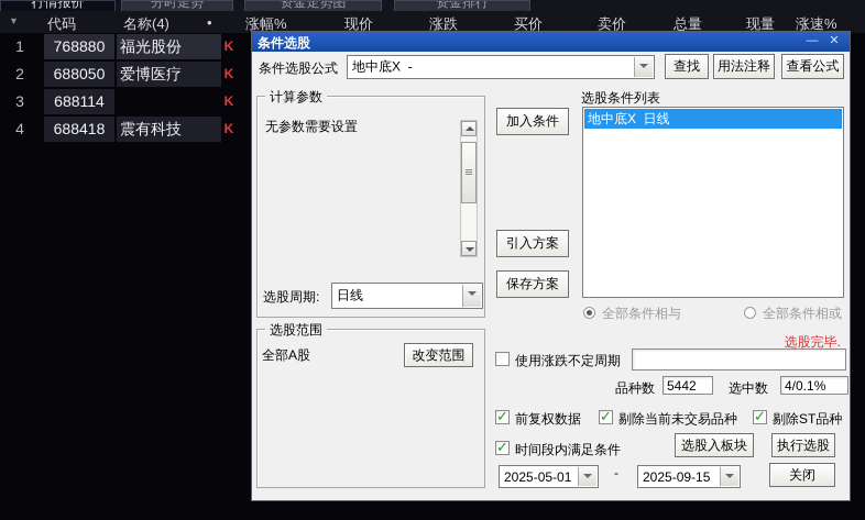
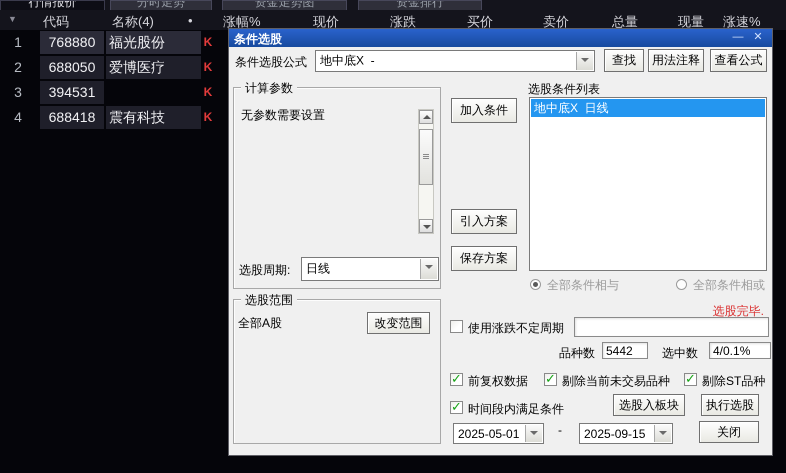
  行情报价
  分时走势
  资金走势图
  资金排行
  ▼
  代码
  名称(4)
  •
  涨幅%
  现价
  涨跌
  买价
  卖价
  总量
  现量
  涨速%
  1
  768880
  福光股份
  K
  2
  688050
  爱博医疗
  K
  3
- 688114
+ 394531
  K
  4
  688418
  震有科技
  K
  条件选股
  —
  ✕
  条件选股公式
  地中底X -
  查找
  用法注释
  查看公式
  计算参数
  无参数需要设置
  选股周期:
  日线
  选股范围
  全部A股
  改变范围
  加入条件
  引入方案
  保存方案
  选股条件列表
  地中底X 日线
  全部条件相与
  全部条件相或
  选股完毕.
  使用涨跌不定周期
  品种数
  5442
  选中数
  4/0.1%
  前复权数据
  剔除当前未交易品种
  剔除ST品种
  时间段内满足条件
  选股入板块
  执行选股
  2025-05-01
  -
  2025-09-15
  关闭
